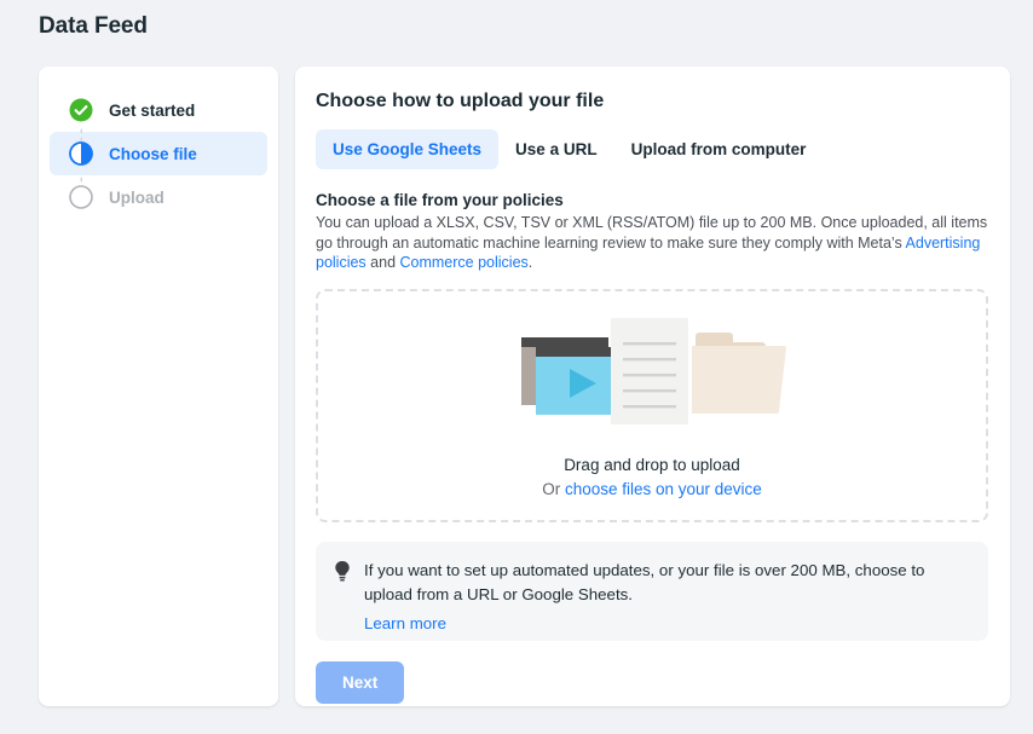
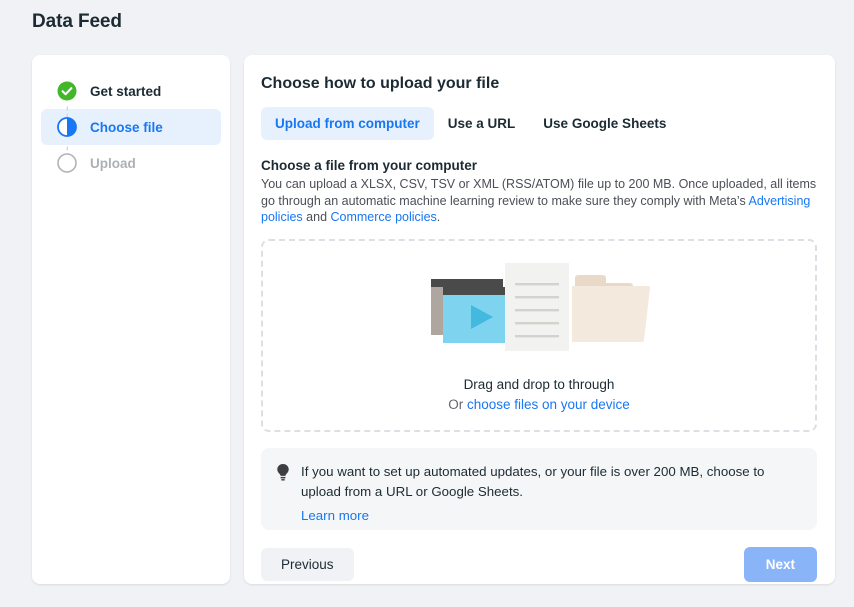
  Data Feed
  Get started
  Choose file
  Upload
  Choose how to upload your file
- Use Google Sheets
+ Upload from computer
  Use a URL
- Upload from computer
+ Use Google Sheets
- Choose a file from your policies
+ Choose a file from your computer
  You can upload a XLSX, CSV, TSV or XML (RSS/ATOM) file up to 200 MB. Once uploaded, all items go through an automatic machine learning review to make sure they comply with Meta’s Advertising policies and Commerce policies.
- Drag and drop to upload
+ Drag and drop to through
  Or choose files on your device
  If you want to set up automated updates, or your file is over 200 MB, choose to upload from a URL or Google Sheets.
  Learn more
+ Previous
  Next
